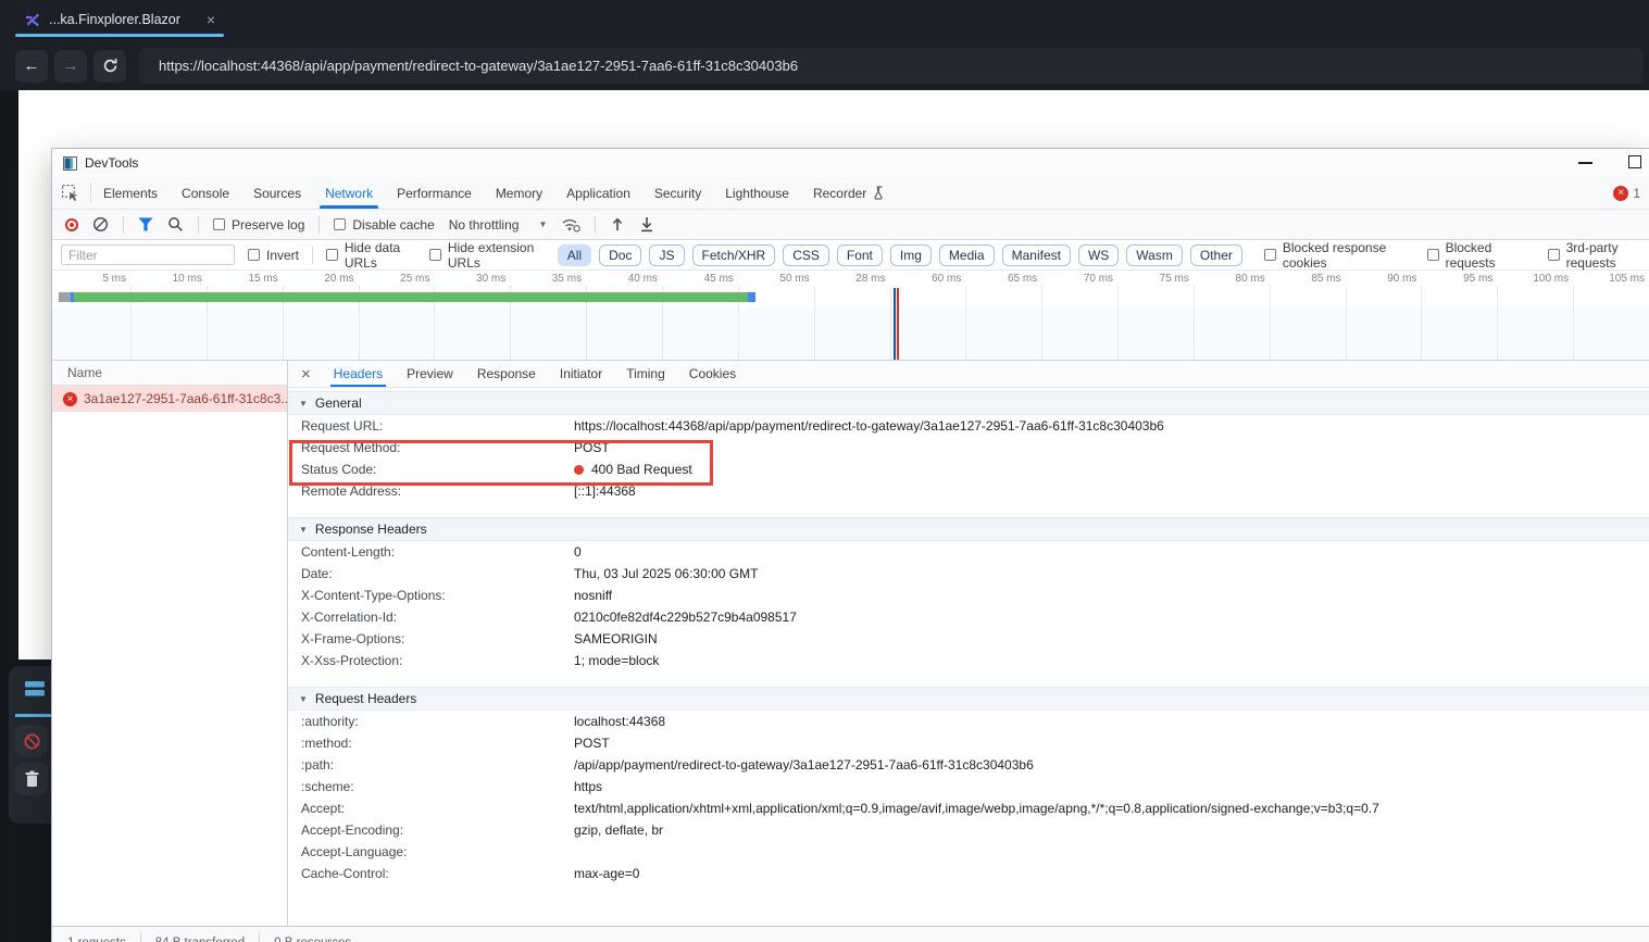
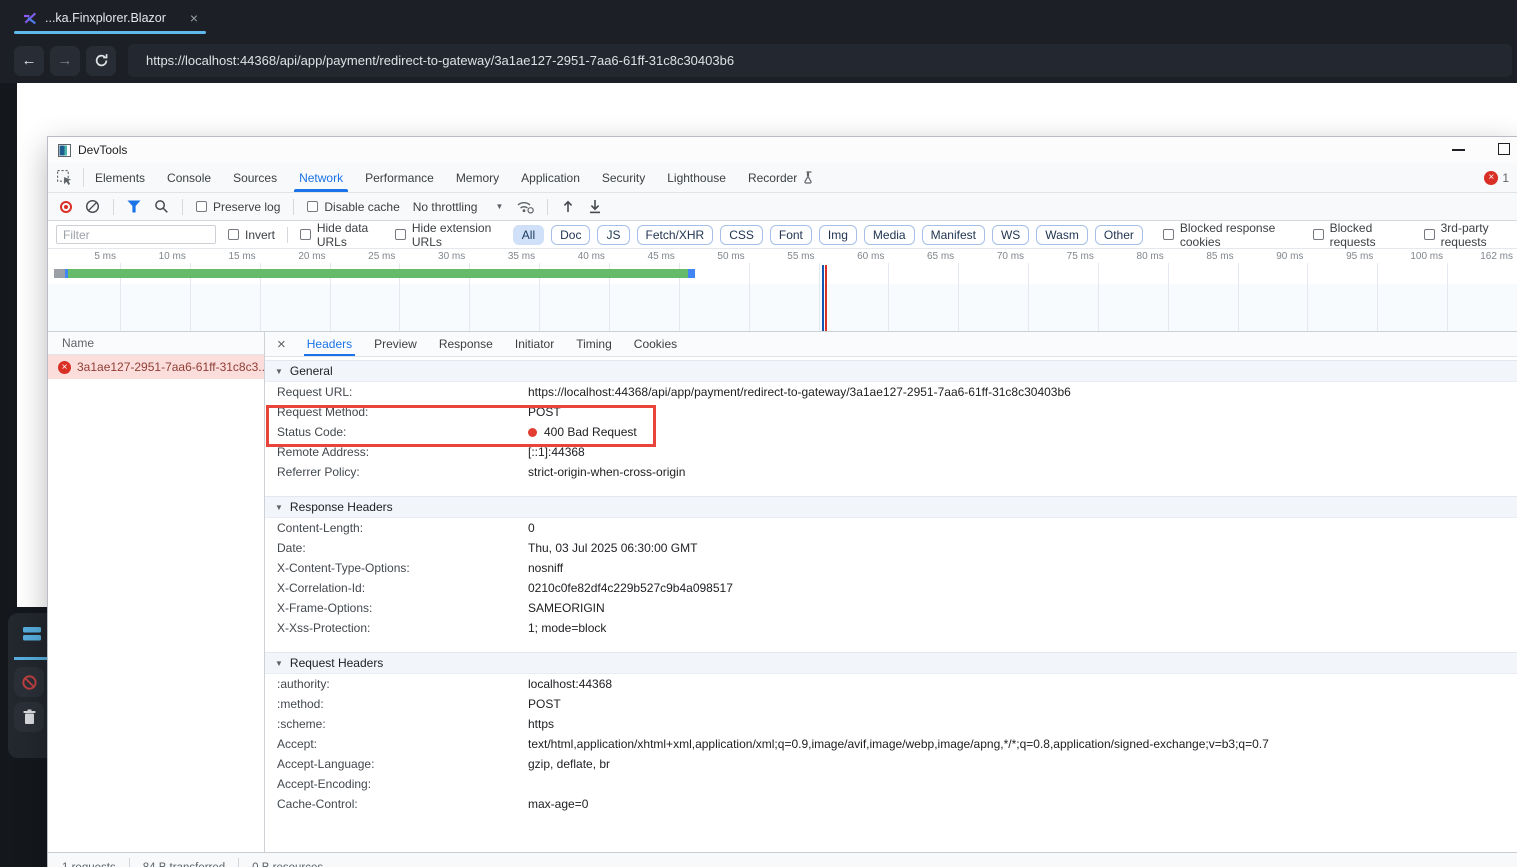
  ...ka.Finxplorer.Blazor
  ×
  ←
  →
  https://localhost:44368/api/app/payment/redirect-to-gateway/3a1ae127-2951-7aa6-61ff-31c8c30403b6
  DevTools
  Elements
  Console
  Sources
  Network
  Performance
  Memory
  Application
  Security
  Lighthouse
  Recorder
  ×
  1
  Preserve log
  Disable cache
  No throttling
  ▼
  Filter
  Invert
  Hide data URLs
  Hide extension URLs
  All
  Doc
  JS
  Fetch/XHR
  CSS
  Font
  Img
  Media
  Manifest
  WS
  Wasm
  Other
  Blocked response cookies
  Blocked requests
  3rd-party requests
  5 ms
  10 ms
  15 ms
  20 ms
  25 ms
  30 ms
  35 ms
  40 ms
  45 ms
  50 ms
- 28 ms
+ 55 ms
  60 ms
  65 ms
  70 ms
  75 ms
  80 ms
  85 ms
  90 ms
  95 ms
  100 ms
- 105 ms
+ 162 ms
  Name
  ×
  3a1ae127-2951-7aa6-61ff-31c8c3..
  ×
  Headers
  Preview
  Response
  Initiator
  Timing
  Cookies
  ▼
  General
  Request URL:
  https://localhost:44368/api/app/payment/redirect-to-gateway/3a1ae127-2951-7aa6-61ff-31c8c30403b6
  Request Method:
  POST
  Status Code:
  400 Bad Request
  Remote Address:
  [::1]:44368
+ Referrer Policy:
+ strict-origin-when-cross-origin
  ▼
  Response Headers
  Content-Length:
  0
  Date:
  Thu, 03 Jul 2025 06:30:00 GMT
  X-Content-Type-Options:
  nosniff
  X-Correlation-Id:
  0210c0fe82df4c229b527c9b4a098517
  X-Frame-Options:
  SAMEORIGIN
  X-Xss-Protection:
  1; mode=block
  ▼
  Request Headers
  :authority:
  localhost:44368
  :method:
  POST
- :path:
- /api/app/payment/redirect-to-gateway/3a1ae127-2951-7aa6-61ff-31c8c30403b6
  :scheme:
  https
  Accept:
  text/html,application/xhtml+xml,application/xml;q=0.9,image/avif,image/webp,image/apng,*/*;q=0.8,application/signed-exchange;v=b3;q=0.7
- Accept-Encoding:
+ Accept-Language:
  gzip, deflate, br
- Accept-Language:
+ Accept-Encoding:
  Cache-Control:
  max-age=0
